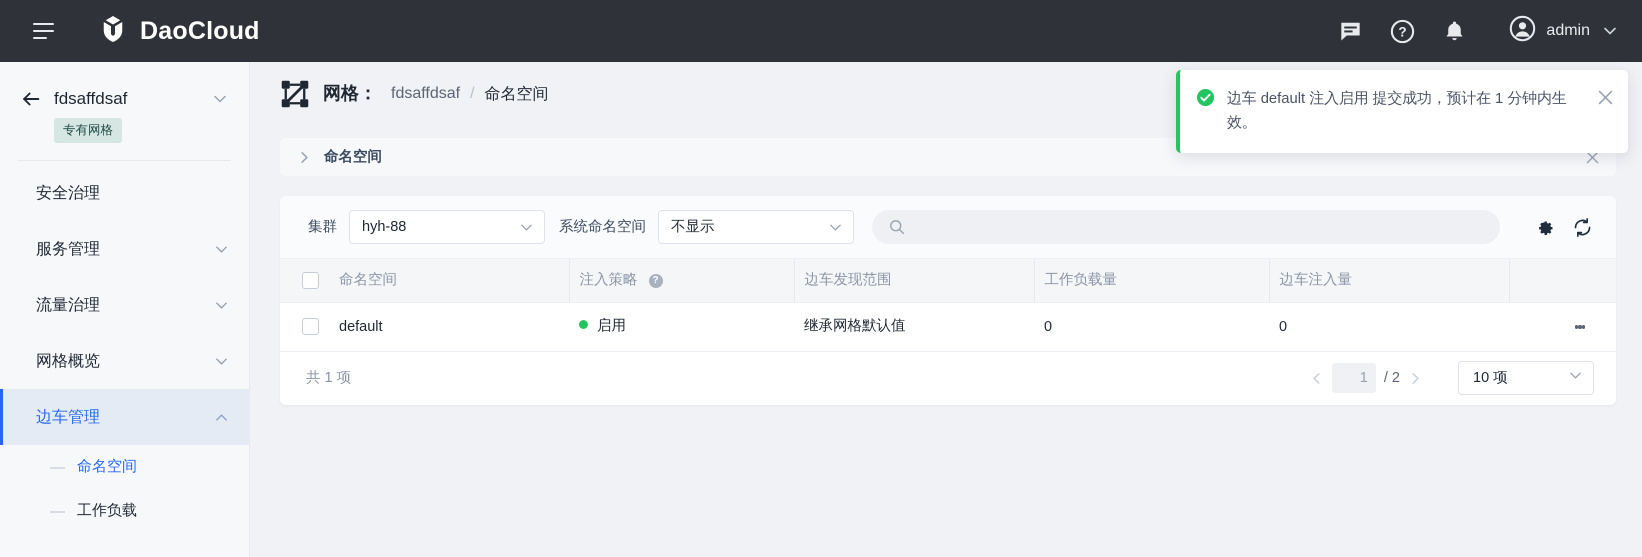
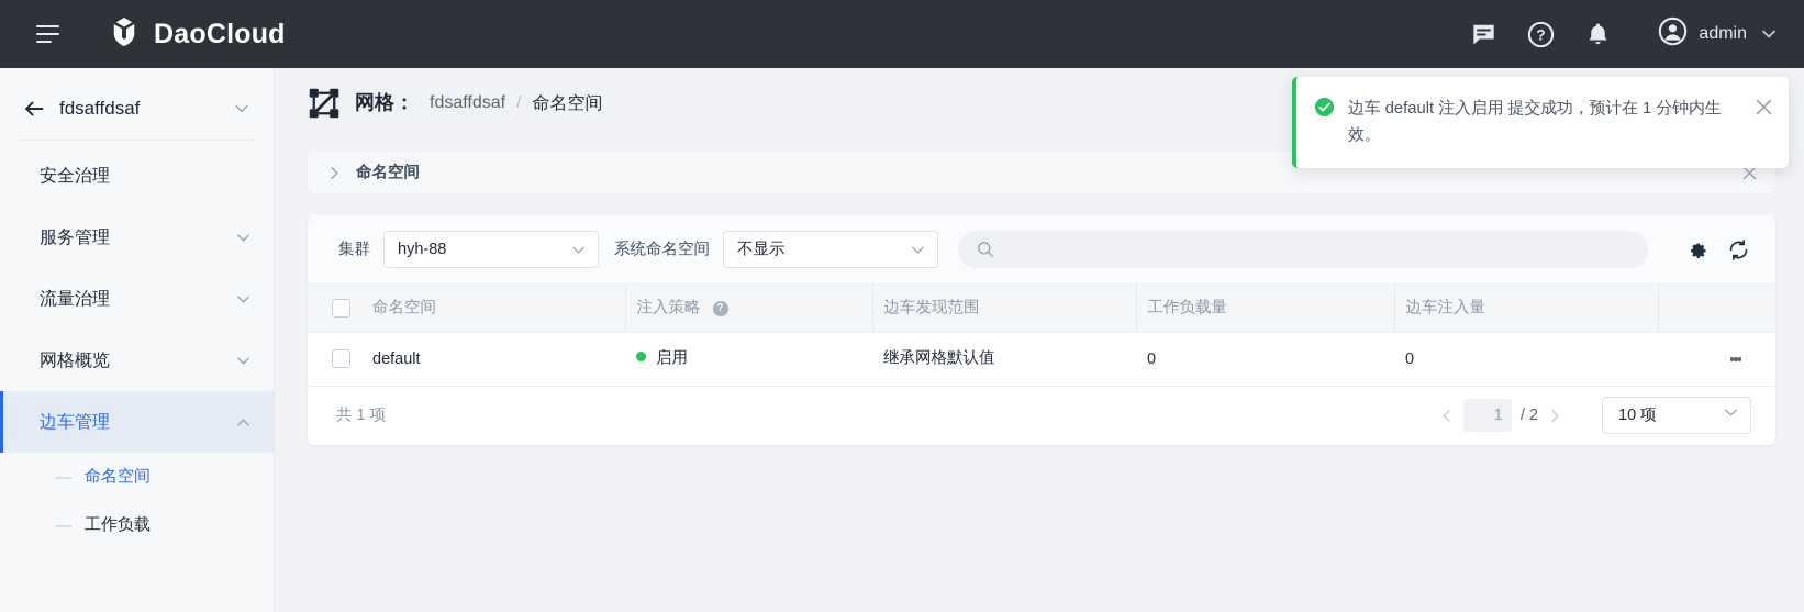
  DaoCloud
  ?
  admin
  fdsaffdsaf
- 专有网格
  安全治理
  服务管理
  流量治理
  网格概览
  边车管理
  —
  命名空间
  —
  工作负载
  网格：
  fdsaffdsaf
  /
  命名空间
  命名空间
  集群
  hyh-88
  系统命名空间
  不显示
  	命名空间	注入策略 ?	边车发现范围	工作负载量	边车注入量
  	default	启用	继承网格默认值	0	0
  共 1 项
  1
  / 2
  10 项
  边车 default 注入启用 提交成功，预计在 1 分钟内生效。
